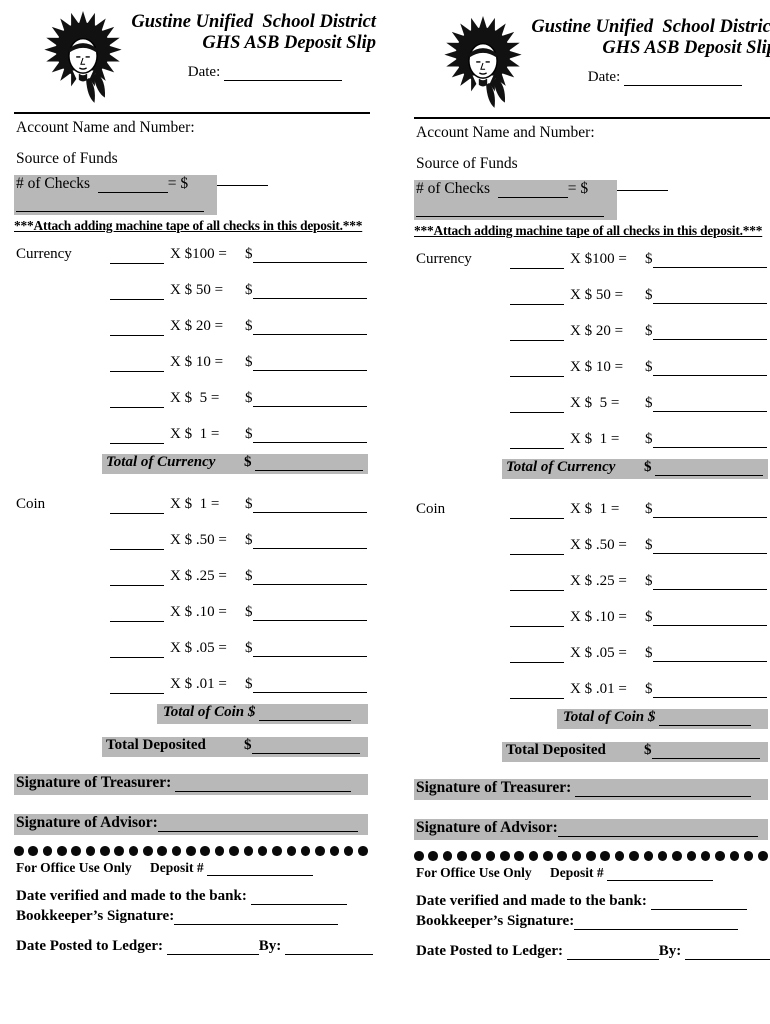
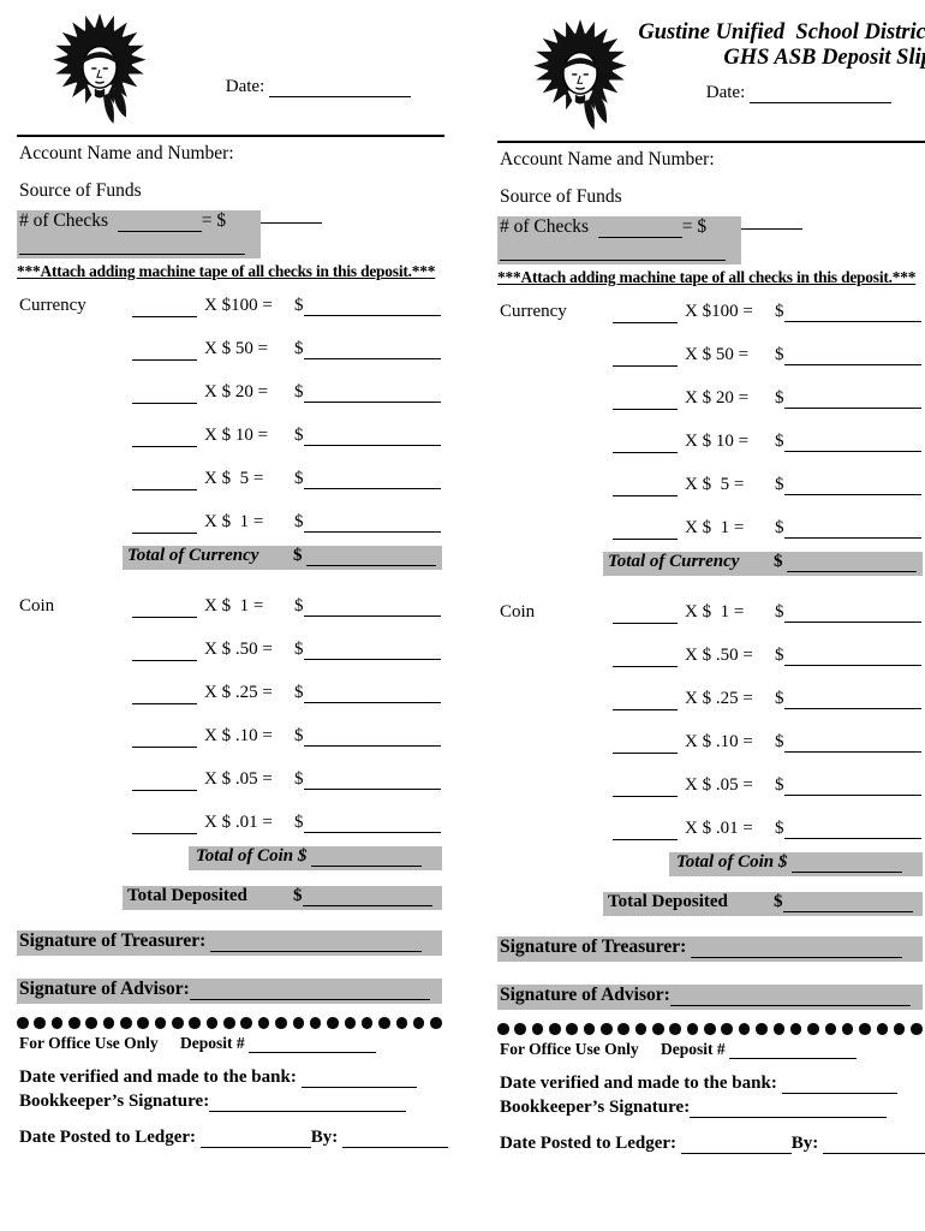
- Gustine Unified School District
- GHS ASB Deposit Slip
  Date:
  Account Name and Number:
  Source of Funds
  # of Checks = $
  ***Attach adding machine tape of all checks in this deposit.***
  Currency
  X $100 =
  $
  X $ 50 =
  $
  X $ 20 =
  $
  X $ 10 =
  $
  X $ 5 =
  $
  X $ 1 =
  $
  Total of Currency
  $
  Coin
  X $ 1 =
  $
  X $ .50 =
  $
  X $ .25 =
  $
  X $ .10 =
  $
  X $ .05 =
  $
  X $ .01 =
  $
  Total of Coin $
  Total Deposited
  $
  Signature of Treasurer:
  Signature of Advisor:
  For Office Use Only
  Deposit #
  Date verified and made to the bank:
  Bookkeeper’s Signature:
  Date Posted to Ledger: By:
  Gustine Unified School Distric
  GHS ASB Deposit Sli
  Date:
  Account Name and Number:
  Source of Funds
  # of Checks = $
  ***Attach adding machine tape of all checks in this deposit.***
  Currency
  X $100 =
  $
  X $ 50 =
  $
  X $ 20 =
  $
  X $ 10 =
  $
  X $ 5 =
  $
  X $ 1 =
  $
  Total of Currency
  $
  Coin
  X $ 1 =
  $
  X $ .50 =
  $
  X $ .25 =
  $
  X $ .10 =
  $
  X $ .05 =
  $
  X $ .01 =
  $
  Total of Coin $
  Total Deposited
  $
  Signature of Treasurer:
  Signature of Advisor:
  For Office Use Only
  Deposit #
  Date verified and made to the bank:
  Bookkeeper’s Signature:
  Date Posted to Ledger: By:
